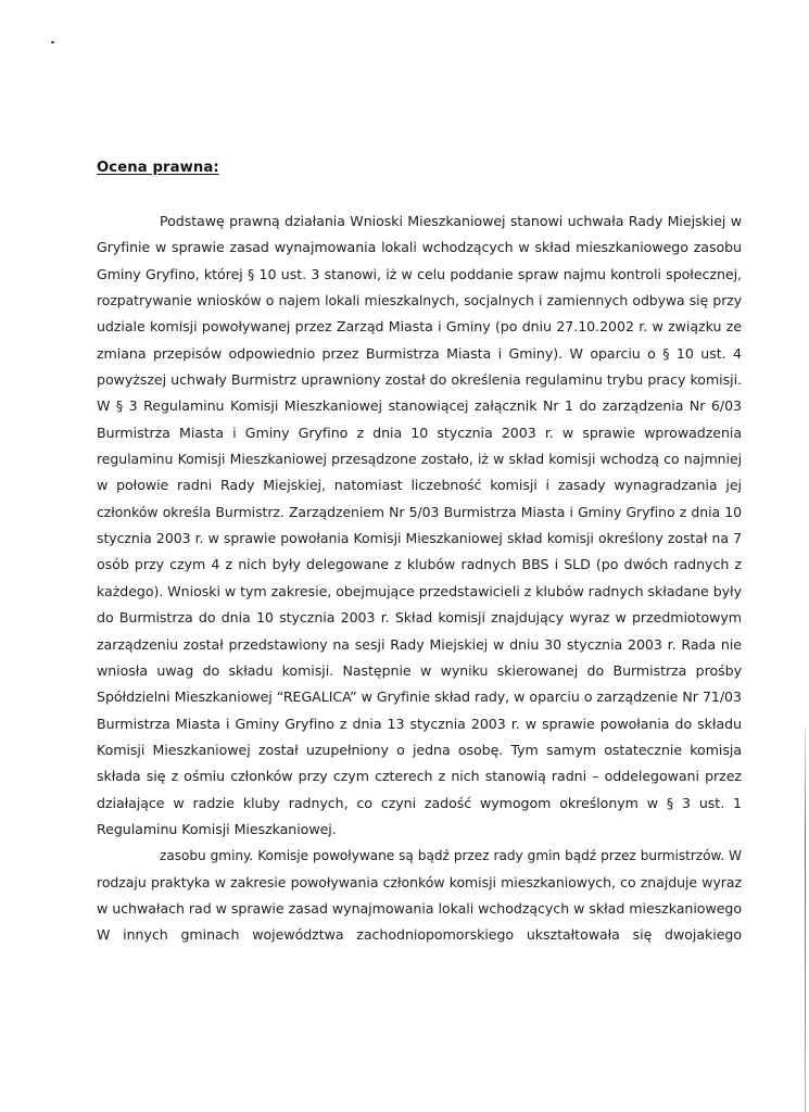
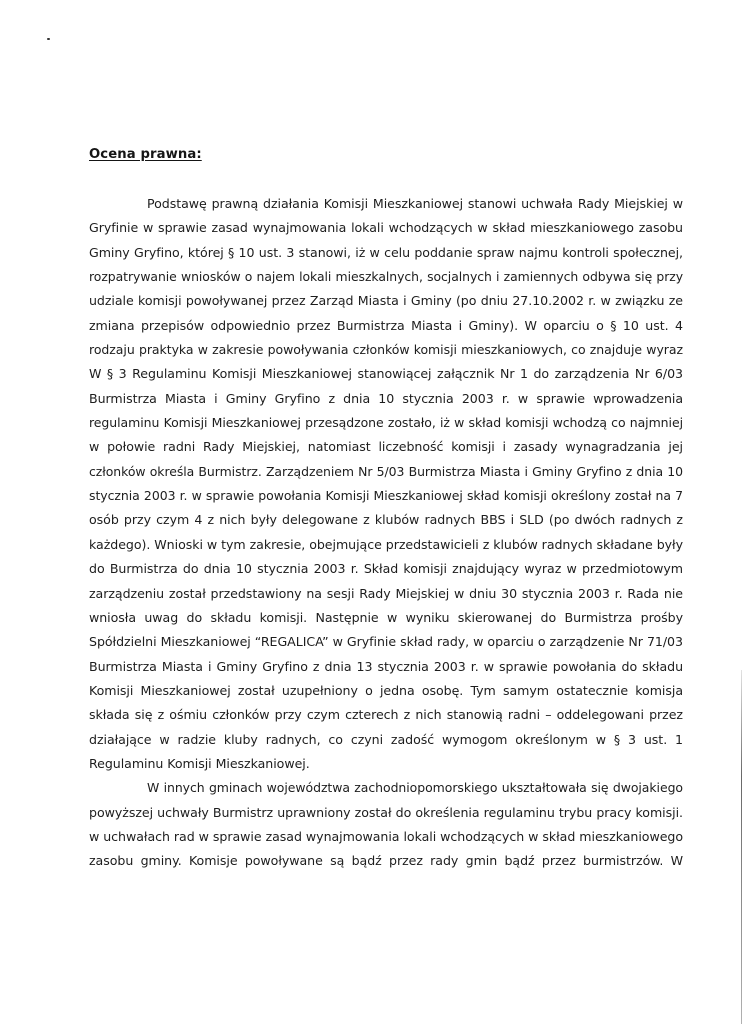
  Ocena prawna:
- Podstawę prawną działania Wnioski Mieszkaniowej stanowi uchwała Rady Miejskiej w
+ Podstawę prawną działania Komisji Mieszkaniowej stanowi uchwała Rady Miejskiej w
  Gryfinie w sprawie zasad wynajmowania lokali wchodzących w skład mieszkaniowego zasobu
  Gminy Gryfino, której § 10 ust. 3 stanowi, iż w celu poddanie spraw najmu kontroli społecznej,
  rozpatrywanie wniosków o najem lokali mieszkalnych, socjalnych i zamiennych odbywa się przy
  udziale komisji powoływanej przez Zarząd Miasta i Gminy (po dniu 27.10.2002 r. w związku ze
  zmiana przepisów odpowiednio przez Burmistrza Miasta i Gminy). W oparciu o § 10 ust. 4
- powyższej uchwały Burmistrz uprawniony został do określenia regulaminu trybu pracy komisji.
+ rodzaju praktyka w zakresie powoływania członków komisji mieszkaniowych, co znajduje wyraz
  W § 3 Regulaminu Komisji Mieszkaniowej stanowiącej załącznik Nr 1 do zarządzenia Nr 6/03
  Burmistrza Miasta i Gminy Gryfino z dnia 10 stycznia 2003 r. w sprawie wprowadzenia
  regulaminu Komisji Mieszkaniowej przesądzone zostało, iż w skład komisji wchodzą co najmniej
  w połowie radni Rady Miejskiej, natomiast liczebność komisji i zasady wynagradzania jej
  członków określa Burmistrz. Zarządzeniem Nr 5/03 Burmistrza Miasta i Gminy Gryfino z dnia 10
  stycznia 2003 r. w sprawie powołania Komisji Mieszkaniowej skład komisji określony został na 7
  osób przy czym 4 z nich były delegowane z klubów radnych BBS i SLD (po dwóch radnych z
  każdego). Wnioski w tym zakresie, obejmujące przedstawicieli z klubów radnych składane były
  do Burmistrza do dnia 10 stycznia 2003 r. Skład komisji znajdujący wyraz w przedmiotowym
  zarządzeniu został przedstawiony na sesji Rady Miejskiej w dniu 30 stycznia 2003 r. Rada nie
  wniosła uwag do składu komisji. Następnie w wyniku skierowanej do Burmistrza prośby
  Spółdzielni Mieszkaniowej “REGALICA” w Gryfinie skład rady, w oparciu o zarządzenie Nr 71/03
  Burmistrza Miasta i Gminy Gryfino z dnia 13 stycznia 2003 r. w sprawie powołania do składu
  Komisji Mieszkaniowej został uzupełniony o jedna osobę. Tym samym ostatecznie komisja
  składa się z ośmiu członków przy czym czterech z nich stanowią radni – oddelegowani przez
  działające w radzie kluby radnych, co czyni zadość wymogom określonym w § 3 ust. 1
  Regulaminu Komisji Mieszkaniowej.
- zasobu gminy. Komisje powoływane są bądź przez rady gmin bądź przez burmistrzów. W
+ W innych gminach województwa zachodniopomorskiego ukształtowała się dwojakiego
- rodzaju praktyka w zakresie powoływania członków komisji mieszkaniowych, co znajduje wyraz
+ powyższej uchwały Burmistrz uprawniony został do określenia regulaminu trybu pracy komisji.
  w uchwałach rad w sprawie zasad wynajmowania lokali wchodzących w skład mieszkaniowego
- W innych gminach województwa zachodniopomorskiego ukształtowała się dwojakiego
+ zasobu gminy. Komisje powoływane są bądź przez rady gmin bądź przez burmistrzów. W
